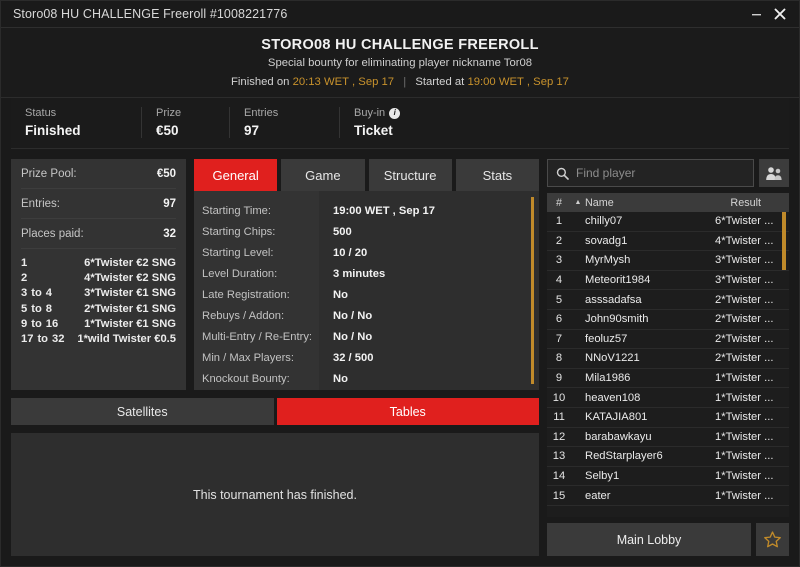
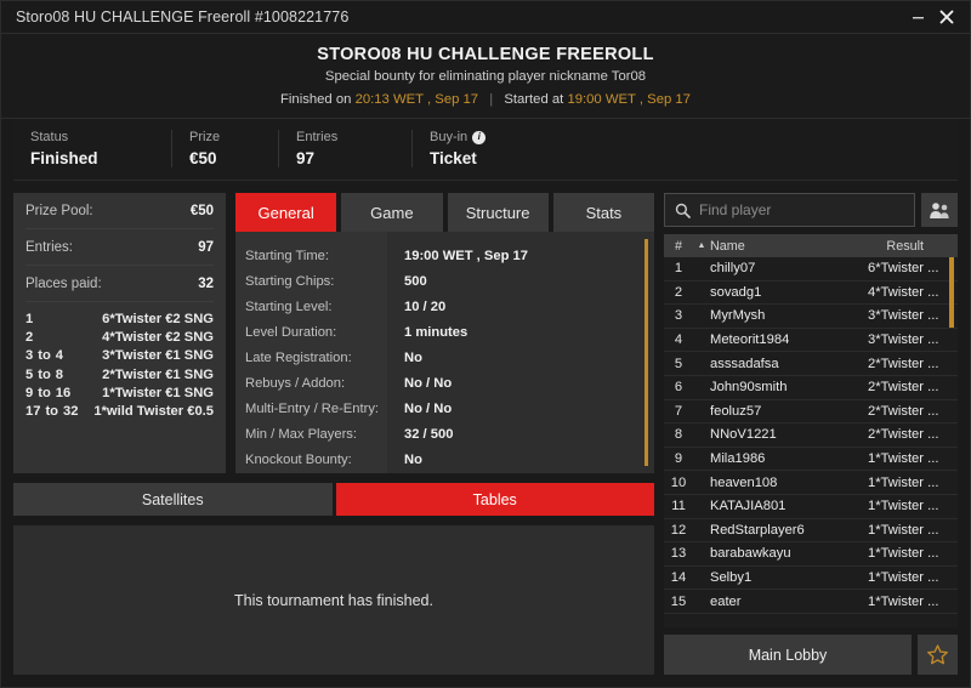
  Storo08 HU CHALLENGE Freeroll #1008221776
  STORO08 HU CHALLENGE FREEROLL
  Special bounty for eliminating player nickname Tor08
  Finished on 20:13 WET , Sep 17 | Started at 19:00 WET , Sep 17
  Status
  Finished
  Prize
  €50
  Entries
  97
  Buy-in
  i
  Ticket
  Prize Pool:
  €50
  Entries:
  97
  Places paid:
  32
  1
  6*Twister €2 SNG
  2
  4*Twister €2 SNG
  3
  to
  4
  3*Twister €1 SNG
  5
  to
  8
  2*Twister €1 SNG
  9
  to
  16
  1*Twister €1 SNG
  17
  to
  32
  1*wild Twister €0.5
  General
  Game
  Structure
  Stats
  Starting Time:
  Starting Chips:
  Starting Level:
  Level Duration:
  Late Registration:
  Rebuys / Addon:
  Multi-Entry / Re-Entry:
  Min / Max Players:
  Knockout Bounty:
  19:00 WET , Sep 17
  500
  10 / 20
- 3 minutes
+ 1 minutes
  No
  No / No
  No / No
  32 / 500
  No
  Satellites
  Tables
  This tournament has finished.
  Find player
  #
  Name
  Result
  1
  chilly07
  6*Twister ...
  2
  sovadg1
  4*Twister ...
  3
  MyrMysh
  3*Twister ...
  4
  Meteorit1984
  3*Twister ...
  5
  asssadafsa
  2*Twister ...
  6
  John90smith
  2*Twister ...
  7
  feoluz57
  2*Twister ...
  8
  NNoV1221
  2*Twister ...
  9
  Mila1986
  1*Twister ...
  10
  heaven108
  1*Twister ...
  11
  KATAJIA801
  1*Twister ...
  12
- barabawkayu
+ RedStarplayer6
  1*Twister ...
  13
- RedStarplayer6
+ barabawkayu
  1*Twister ...
  14
  Selby1
  1*Twister ...
  15
  eater
  1*Twister ...
  Main Lobby
